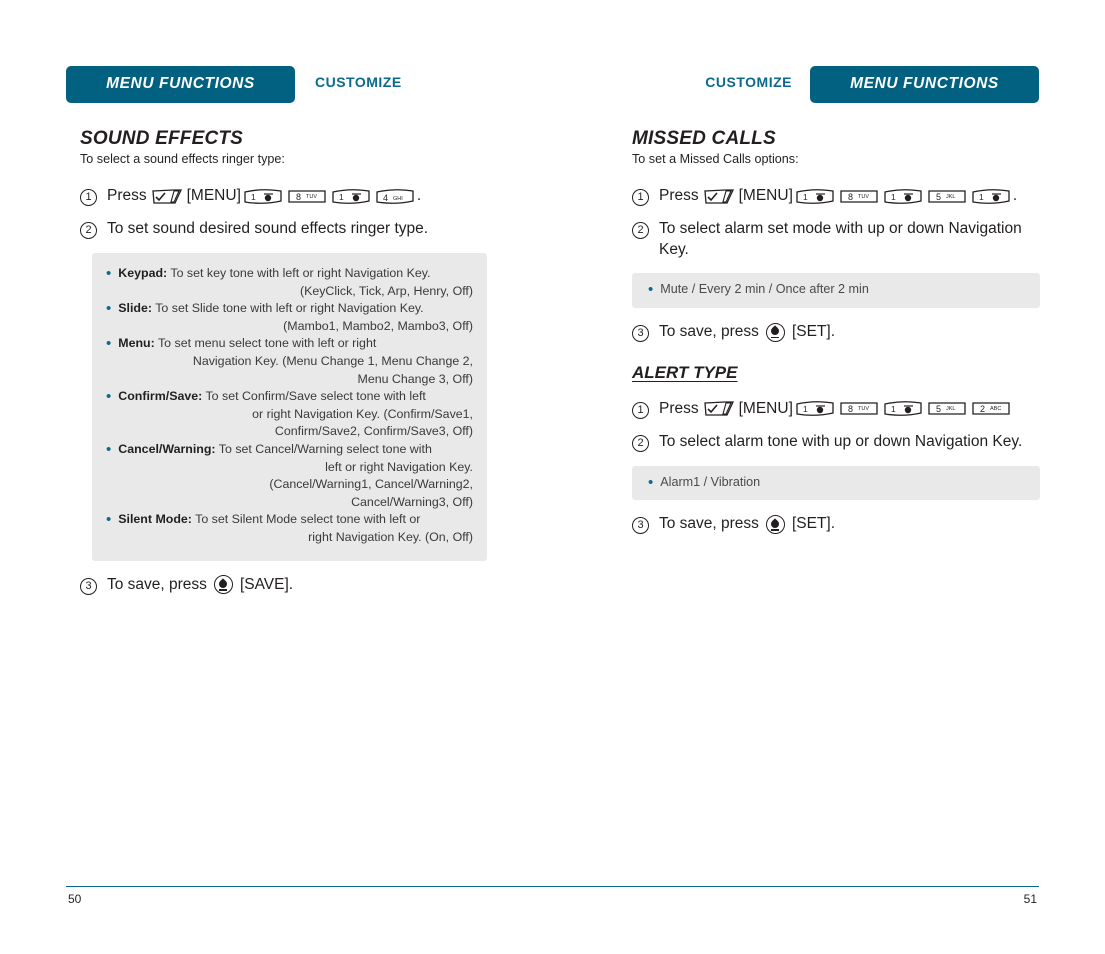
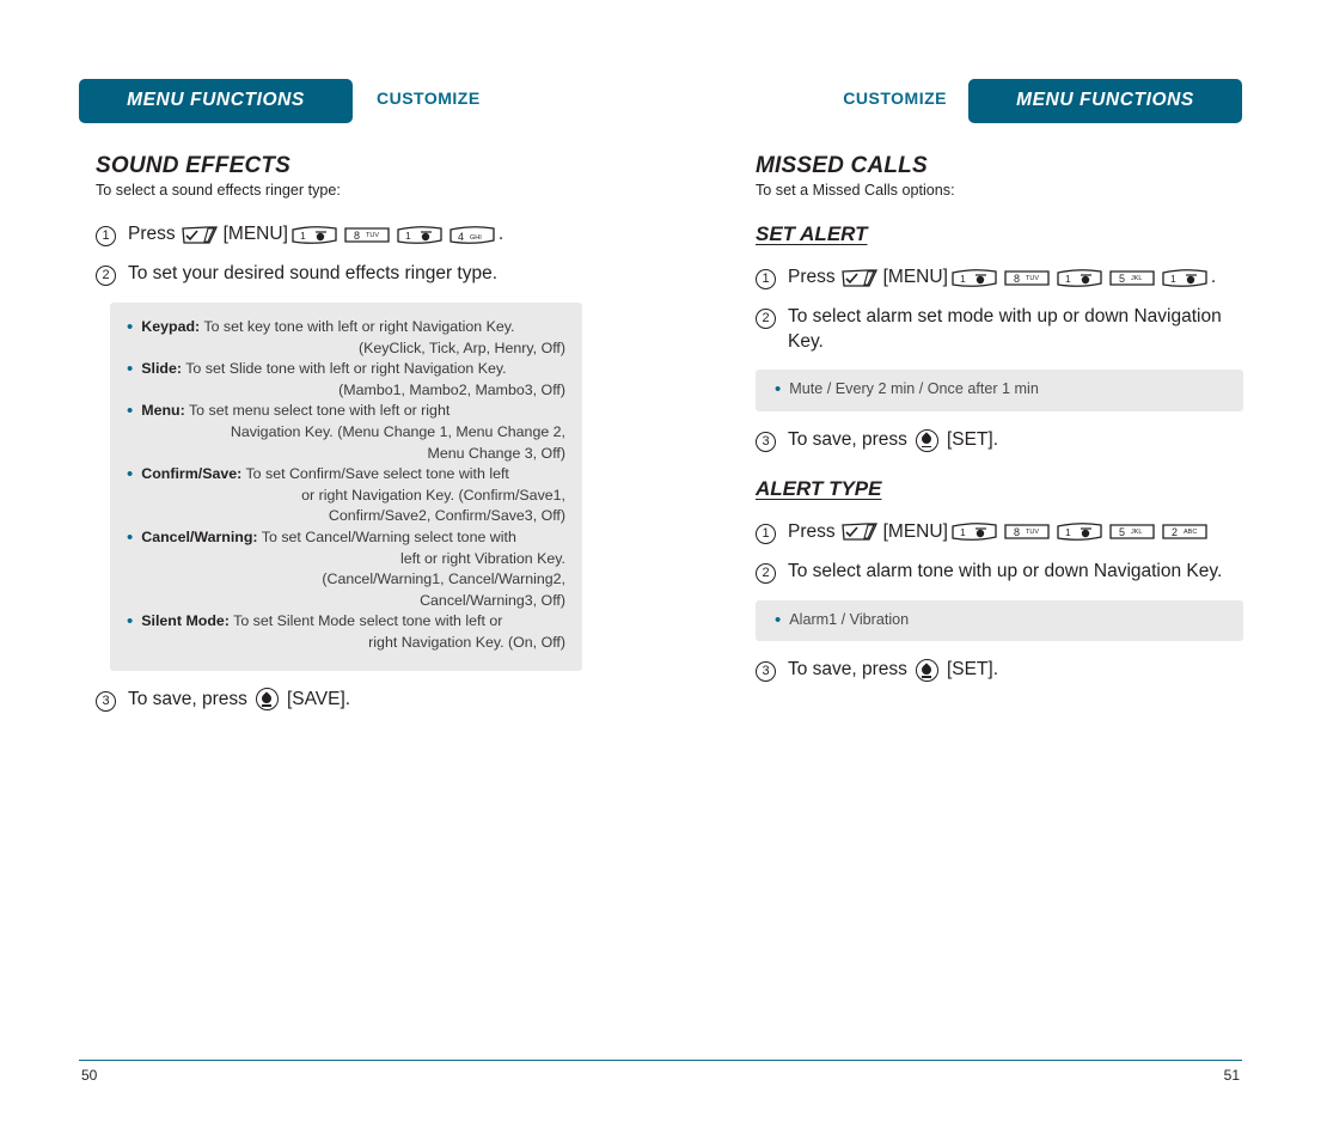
  MENU FUNCTIONS
  CUSTOMIZE
  CUSTOMIZE
  MENU FUNCTIONS
  SOUND EFFECTS
  To select a sound effects ringer type:
  1
  Press
  [MENU]
  1
  8
  1
  4
  .
  2
- To set sound desired sound effects ringer type.
+ To set your desired sound effects ringer type.
  •
  Keypad: To set key tone with left or right Navigation Key.
  (KeyClick, Tick, Arp, Henry, Off)
  •
  Slide: To set Slide tone with left or right Navigation Key.
  (Mambo1, Mambo2, Mambo3, Off)
  •
  Menu: To set menu select tone with left or right
  Navigation Key. (Menu Change 1, Menu Change 2,
  Menu Change 3, Off)
  •
  Confirm/Save: To set Confirm/Save select tone with left
  or right Navigation Key. (Confirm/Save1,
  Confirm/Save2, Confirm/Save3, Off)
  •
  Cancel/Warning: To set Cancel/Warning select tone with
- left or right Navigation Key.
+ left or right Vibration Key.
  (Cancel/Warning1, Cancel/Warning2,
  Cancel/Warning3, Off)
  •
  Silent Mode: To set Silent Mode select tone with left or
  right Navigation Key. (On, Off)
  3
  To save, press
  [SAVE].
  MISSED CALLS
  To set a Missed Calls options:
+ SET ALERT
  1
  Press
  [MENU]
  1
  8
  1
  5
  1
  .
  2
  To select alarm set mode with up or down Navigation Key.
  •
- Mute / Every 2 min / Once after 2 min
+ Mute / Every 2 min / Once after 1 min
  3
  To save, press
  [SET].
  ALERT TYPE
  1
  Press
  [MENU]
  1
  8
  1
  5
  2
  2
  To select alarm tone with up or down Navigation Key.
  •
  Alarm1 / Vibration
  3
  To save, press
  [SET].
  50
  51
